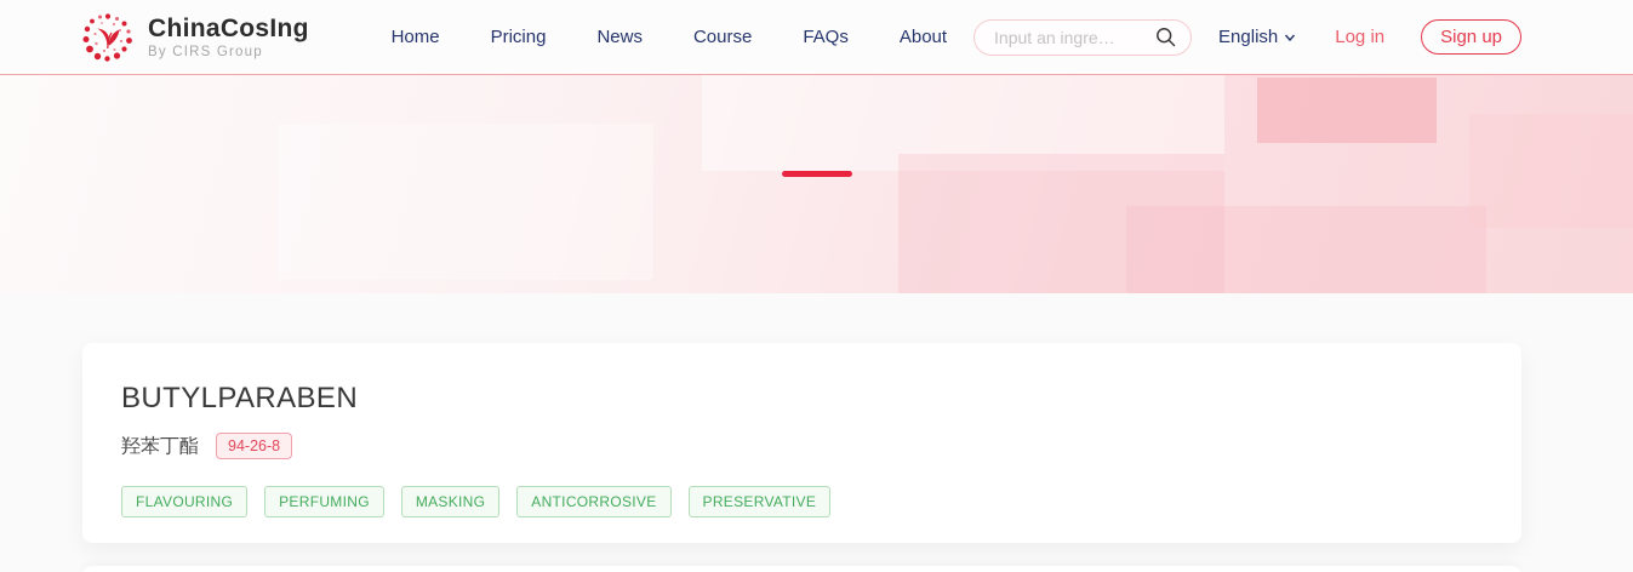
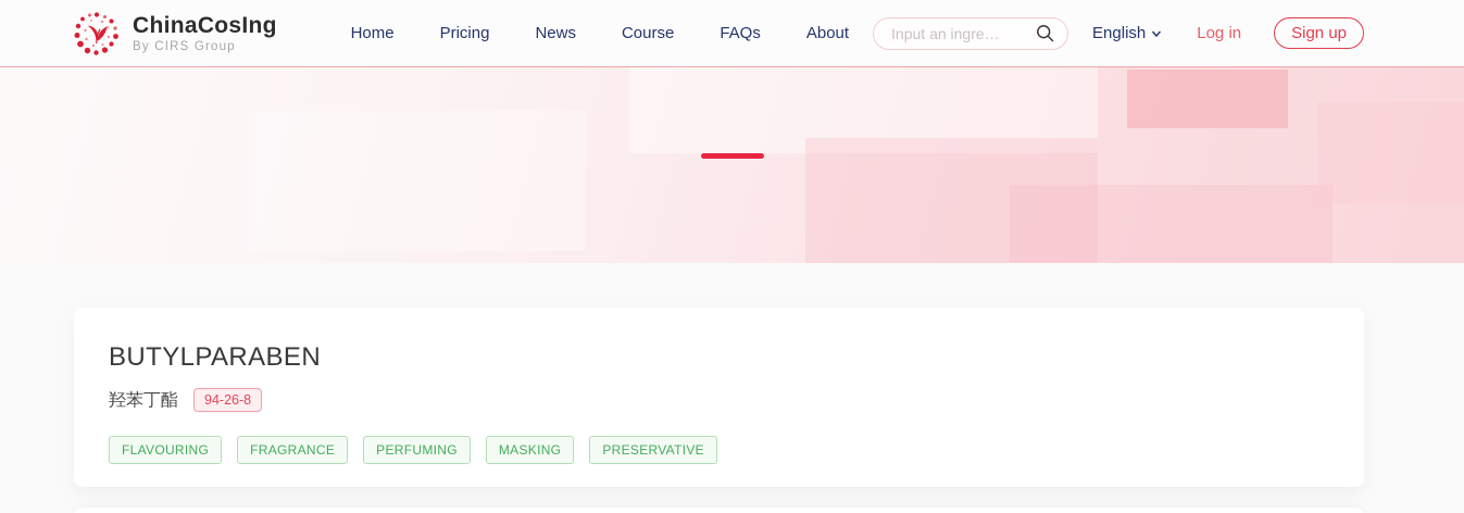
  ChinaCosIng
  By CIRS Group
  Home
  Pricing
  News
  Course
  FAQs
  About
  Input an ingre…
  English
  Log in
  Sign up
  BUTYLPARABEN
  羟苯丁酯
  94-26-8
  FLAVOURING
+ FRAGRANCE
  PERFUMING
  MASKING
- ANTICORROSIVE
  PRESERVATIVE
